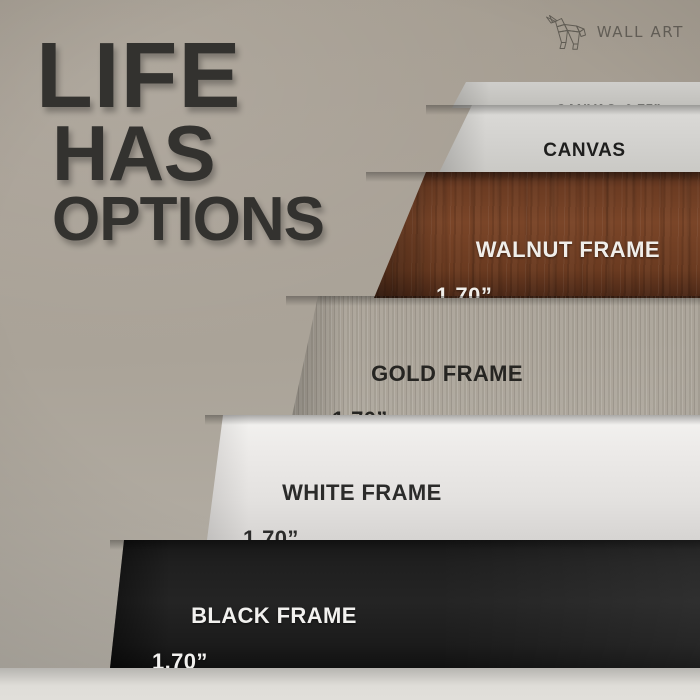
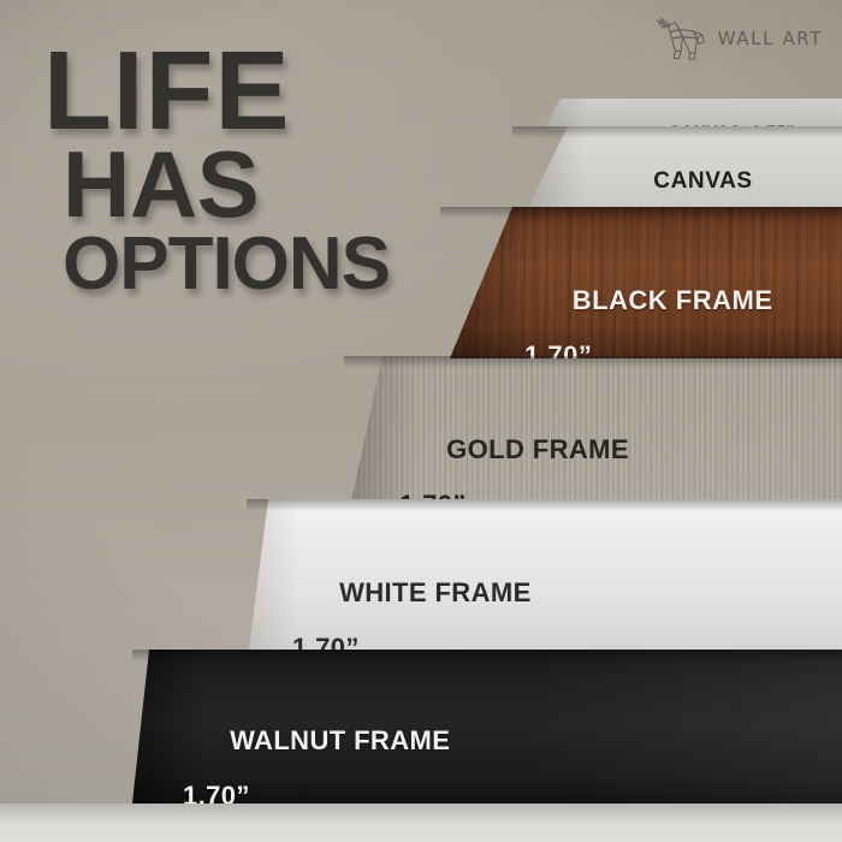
- WALNUT FRAME
+ BLACK FRAME
  GOLD FRAME
  WHITE FRAME
  1.70”
- BLACK FRAME
+ WALNUT FRAME
  1.70”
  LIFE
  HAS
  OPTIONS
  WALL ART
